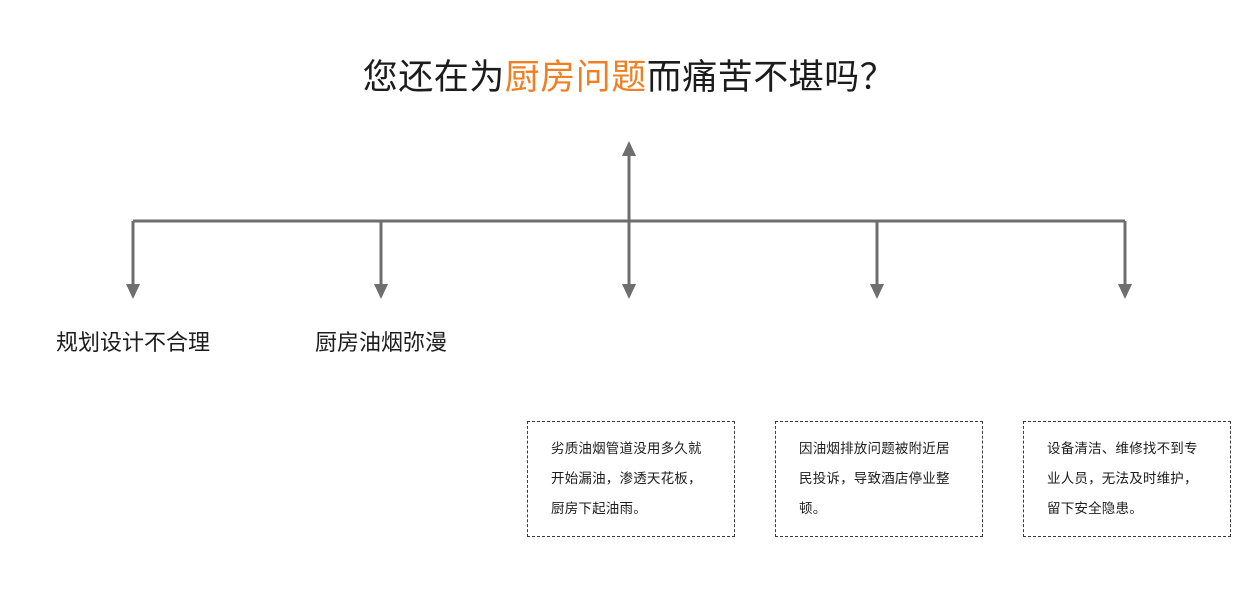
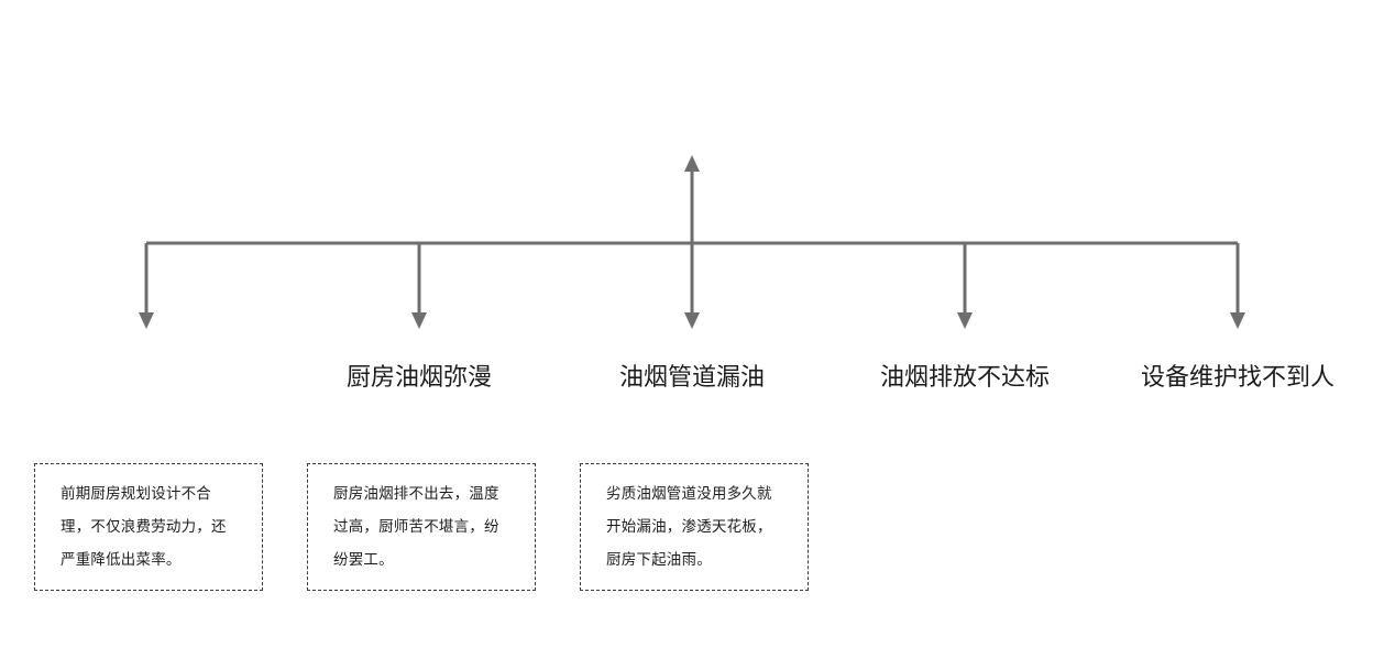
- 您还在为厨房问题而痛苦不堪吗？
- 规划设计不合理
  厨房油烟弥漫
+ 油烟管道漏油
+ 油烟排放不达标
+ 设备维护找不到人
+ 前期厨房规划设计不合理，不仅浪费劳动力，还严重降低出菜率。
+ 厨房油烟排不出去，温度过高，厨师苦不堪言，纷纷罢工。
  劣质油烟管道没用多久就开始漏油，渗透天花板，厨房下起油雨。
- 因油烟排放问题被附近居民投诉，导致酒店停业整顿。
- 设备清洁、维修找不到专业人员，无法及时维护，留下安全隐患。
